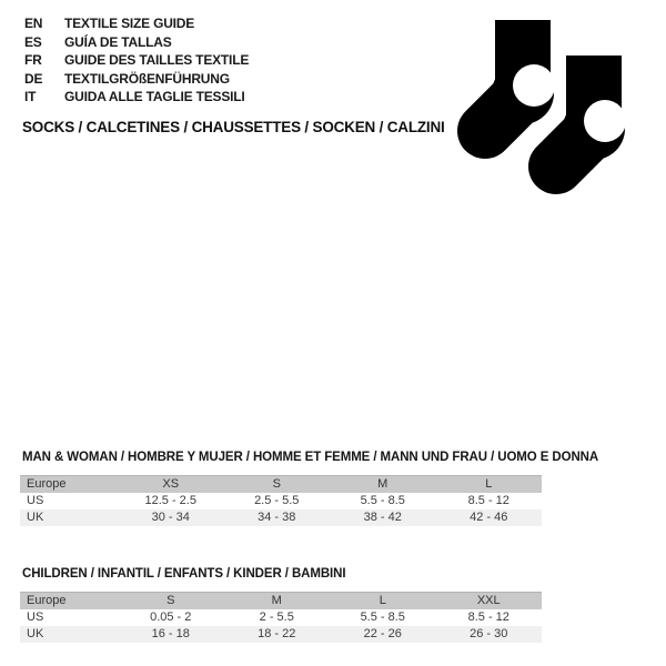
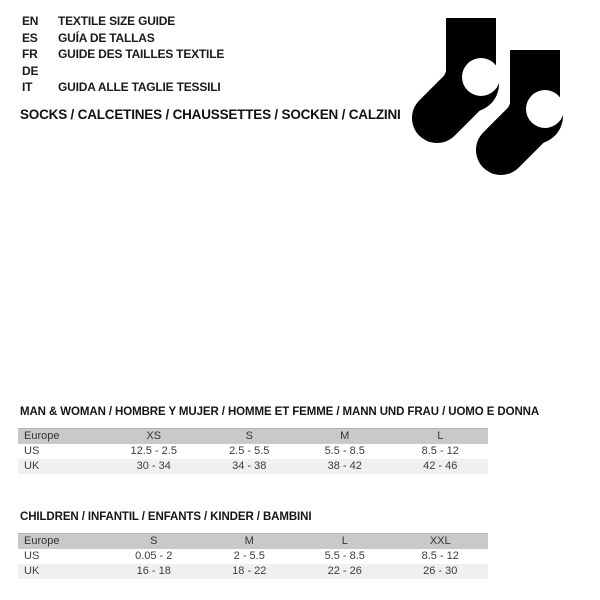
  EN
  TEXTILE SIZE GUIDE
  ES
  GUÍA DE TALLAS
  FR
  GUIDE DES TAILLES TEXTILE
  DE
- TEXTILGRÖßENFÜHRUNG
  IT
  GUIDA ALLE TAGLIE TESSILI
  SOCKS / CALCETINES / CHAUSSETTES / SOCKEN / CALZINI
  MAN & WOMAN / HOMBRE Y MUJER / HOMME ET FEMME / MANN UND FRAU / UOMO E DONNA
  Europe	XS	S	M	L
  US	12.5 - 2.5	2.5 - 5.5	5.5 - 8.5	8.5 - 12
  UK	30 - 34	34 - 38	38 - 42	42 - 46
  CHILDREN / INFANTIL / ENFANTS / KINDER / BAMBINI
  Europe	S	M	L	XXL
  US	0.05 - 2	2 - 5.5	5.5 - 8.5	8.5 - 12
  UK	16 - 18	18 - 22	22 - 26	26 - 30
